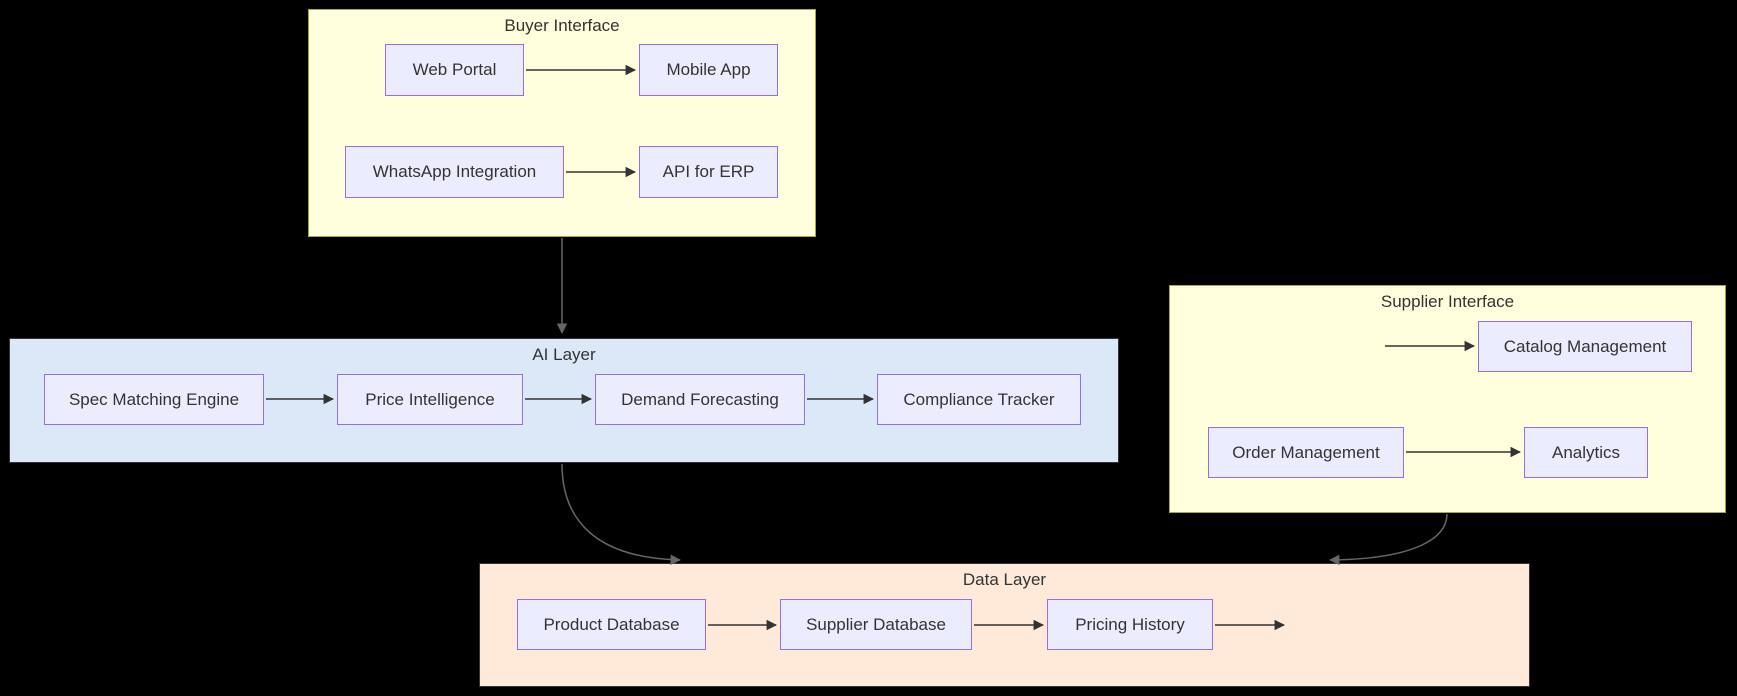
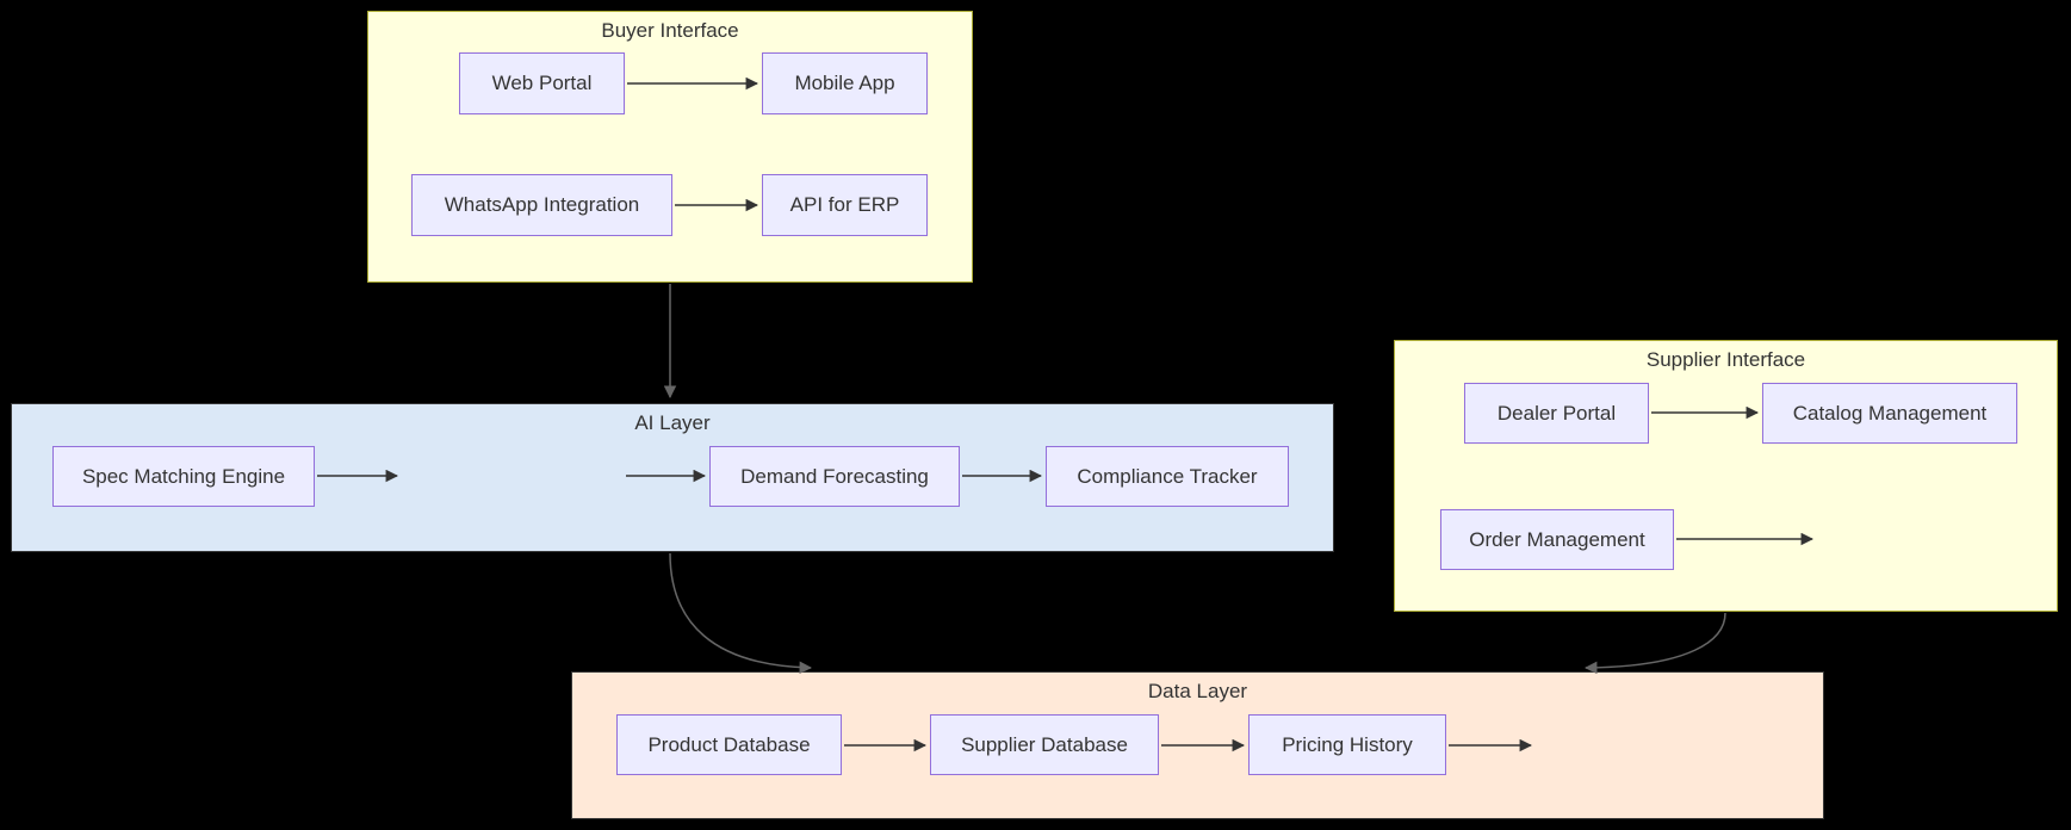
  Buyer Interface
  AI Layer
  Supplier Interface
  Data Layer
  Web Portal
  Mobile App
  WhatsApp Integration
  API for ERP
  Spec Matching Engine
- Price Intelligence
  Demand Forecasting
  Compliance Tracker
+ Dealer Portal
  Catalog Management
  Order Management
- Analytics
  Product Database
  Supplier Database
  Pricing History
